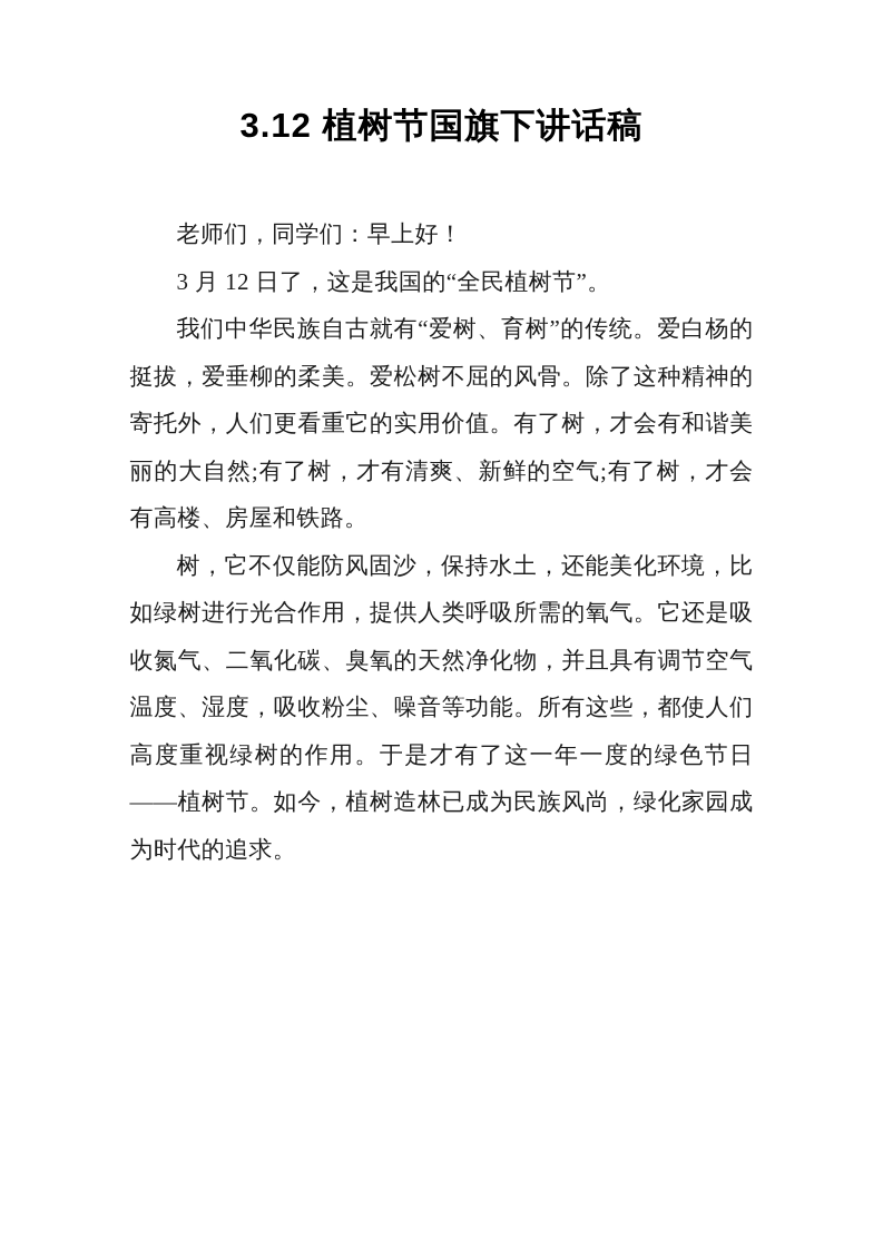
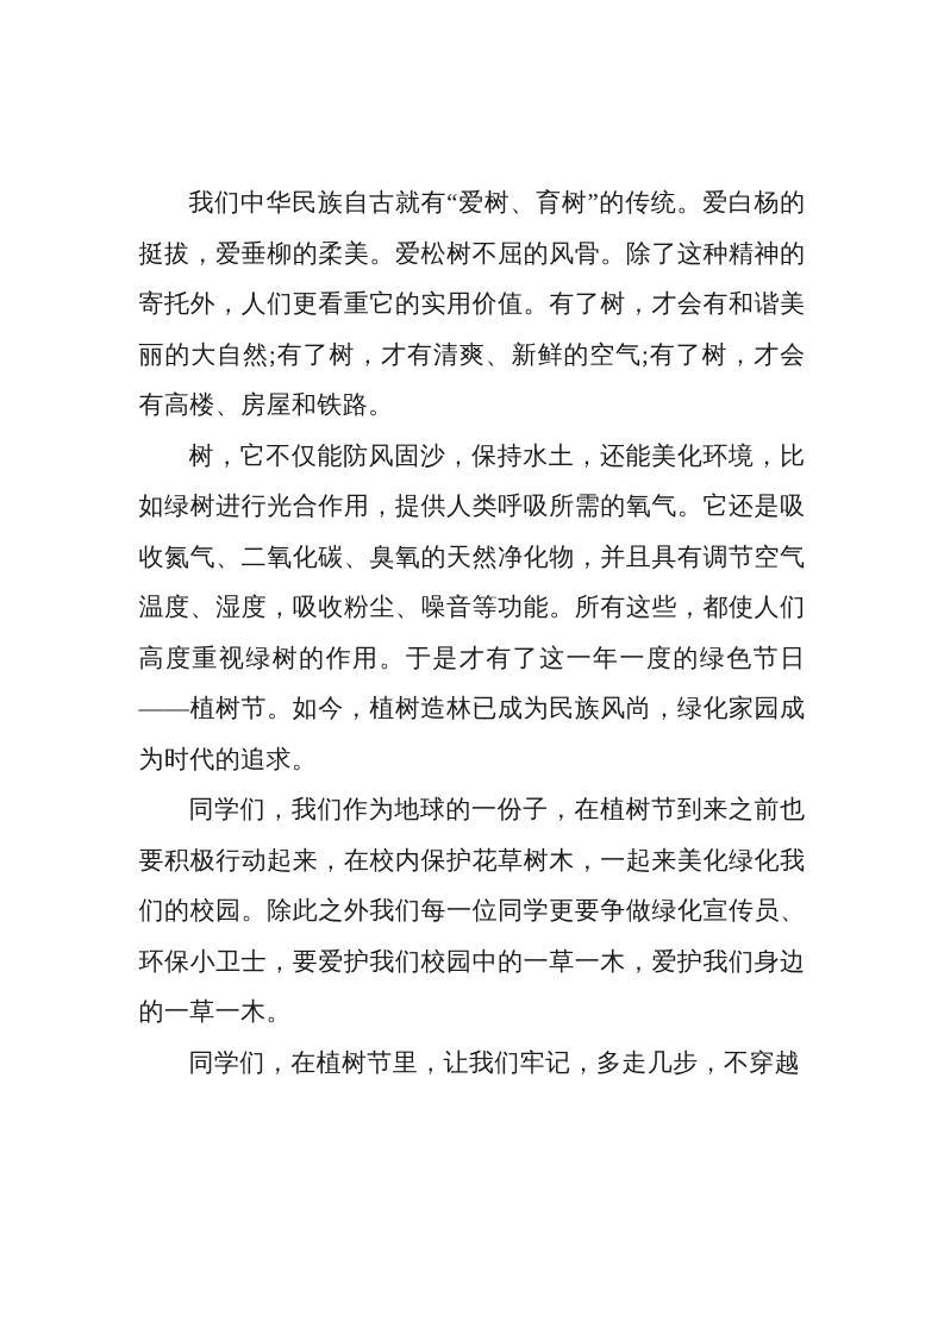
- 3.12 植树节国旗下讲话稿
- 老师们，同学们：早上好！
- 3 月 12 日了，这是我国的“全民植树节”。
  我们中华民族自古就有“爱树、育树”的传统。爱白杨的挺拔，爱垂柳的柔美。爱松树不屈的风骨。除了这种精神的寄托外，人们更看重它的实用价值。有了树，才会有和谐美丽的大自然;有了树，才有清爽、新鲜的空气;有了树，才会有高楼、房屋和铁路。
  树，它不仅能防风固沙，保持水土，还能美化环境，比如绿树进行光合作用，提供人类呼吸所需的氧气。它还是吸收氮气、二氧化碳、臭氧的天然净化物，并且具有调节空气温度、湿度，吸收粉尘、噪音等功能。所有这些，都使人们高度重视绿树的作用。于是才有了这一年一度的绿色节日——植树节。如今，植树造林已成为民族风尚，绿化家园成为时代的追求。
+ 同学们，我们作为地球的一份子，在植树节到来之前也要积极行动起来，在校内保护花草树木，一起来美化绿化我们的校园。除此之外我们每一位同学更要争做绿化宣传员、环保小卫士，要爱护我们校园中的一草一木，爱护我们身边的一草一木。
+ 同学们，在植树节里，让我们牢记，多走几步，不穿越
